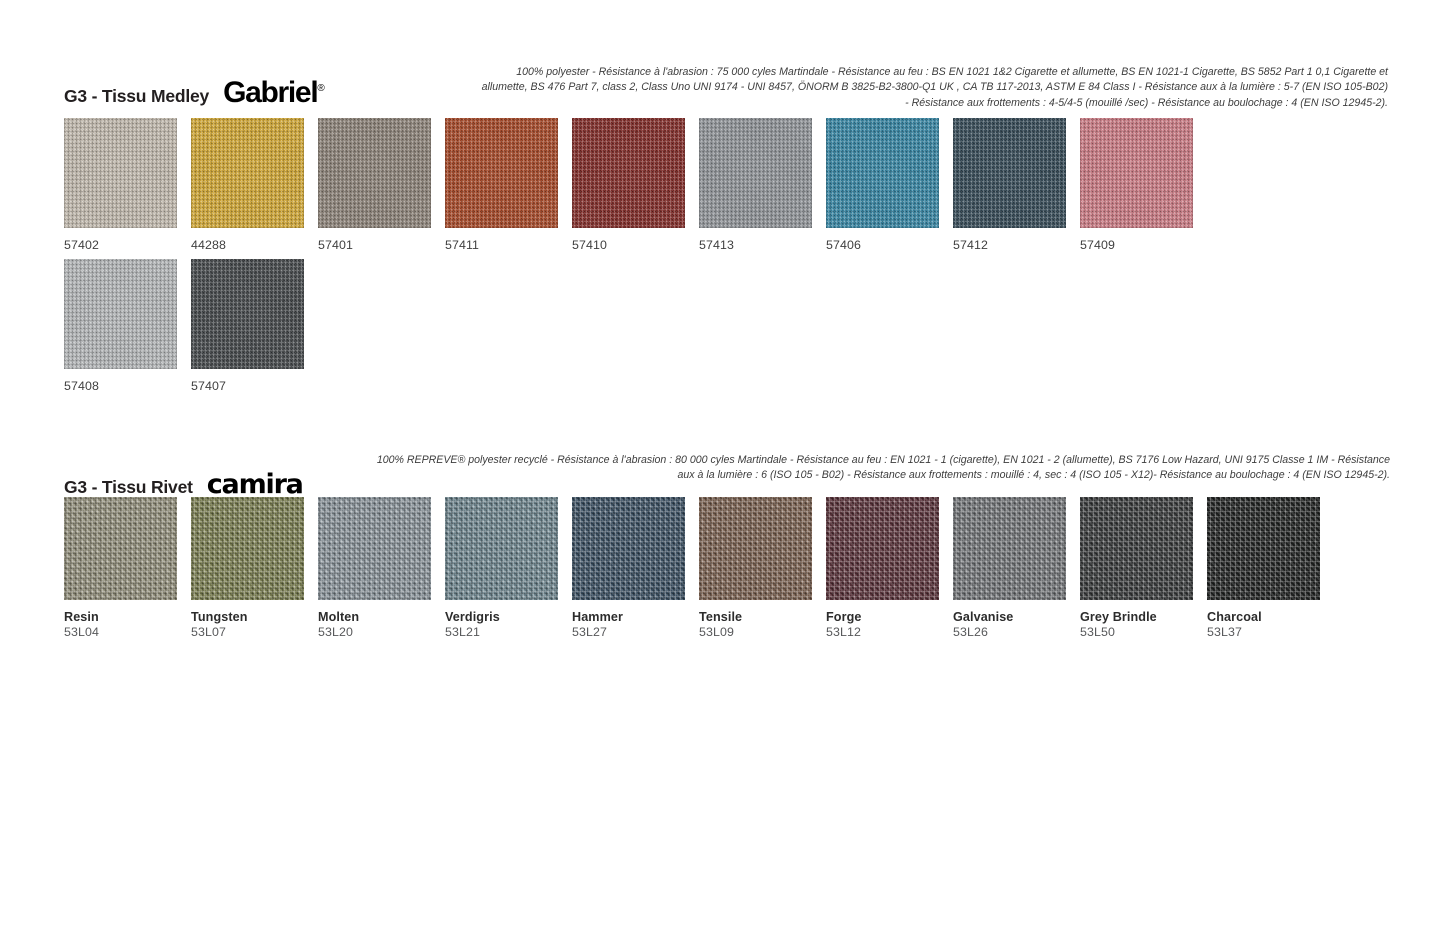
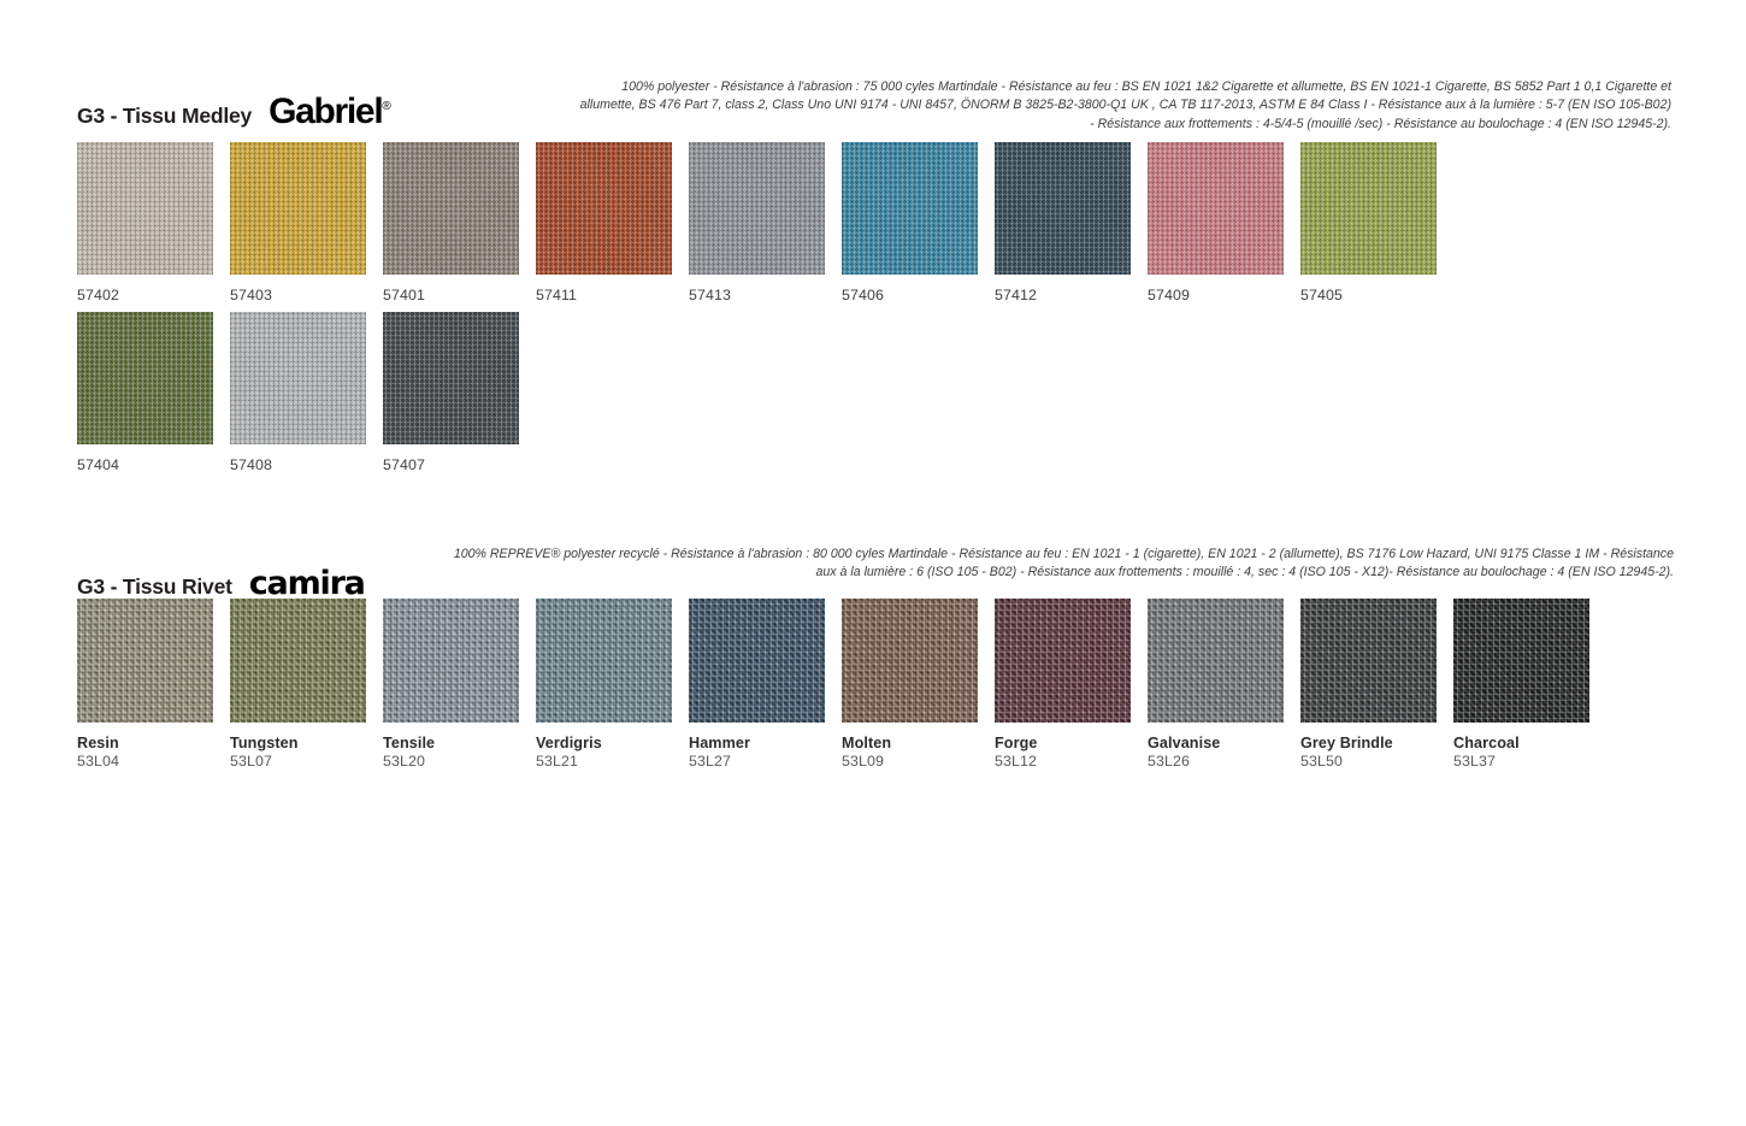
  G3 - Tissu Medley
  Gabriel®
  100% polyester - Résistance à l'abrasion : 75 000 cyles Martindale - Résistance au feu : BS EN 1021 1&2 Cigarette et allumette, BS EN 1021-1 Cigarette, BS 5852 Part 1 0,1 Cigarette et allumette, BS 476 Part 7, class 2, Class Uno UNI 9174 - UNI 8457, ÖNORM B 3825-B2-3800-Q1 UK , CA TB 117-2013, ASTM E 84 Class I - Résistance aux à la lumière : 5-7 (EN ISO 105-B02) - Résistance aux frottements : 4-5/4-5 (mouillé /sec) - Résistance au boulochage : 4 (EN ISO 12945-2).
  57402
- 44288
+ 57403
  57401
  57411
- 57410
  57413
  57406
  57412
  57409
+ 57405
+ 57404
  57408
  57407
  G3 - Tissu Rivet
  camira
  100% REPREVE® polyester recyclé - Résistance à l'abrasion : 80 000 cyles Martindale - Résistance au feu : EN 1021 - 1 (cigarette), EN 1021 - 2 (allumette), BS 7176 Low Hazard, UNI 9175 Classe 1 IM - Résistance aux à la lumière : 6 (ISO 105 - B02) - Résistance aux frottements : mouillé : 4, sec : 4 (ISO 105 - X12)- Résistance au boulochage : 4 (EN ISO 12945-2).
  Resin
  53L04
  Tungsten
  53L07
- Molten
+ Tensile
  53L20
  Verdigris
  53L21
  Hammer
  53L27
- Tensile
+ Molten
  53L09
  Forge
  53L12
  Galvanise
  53L26
  Grey Brindle
  53L50
  Charcoal
  53L37
